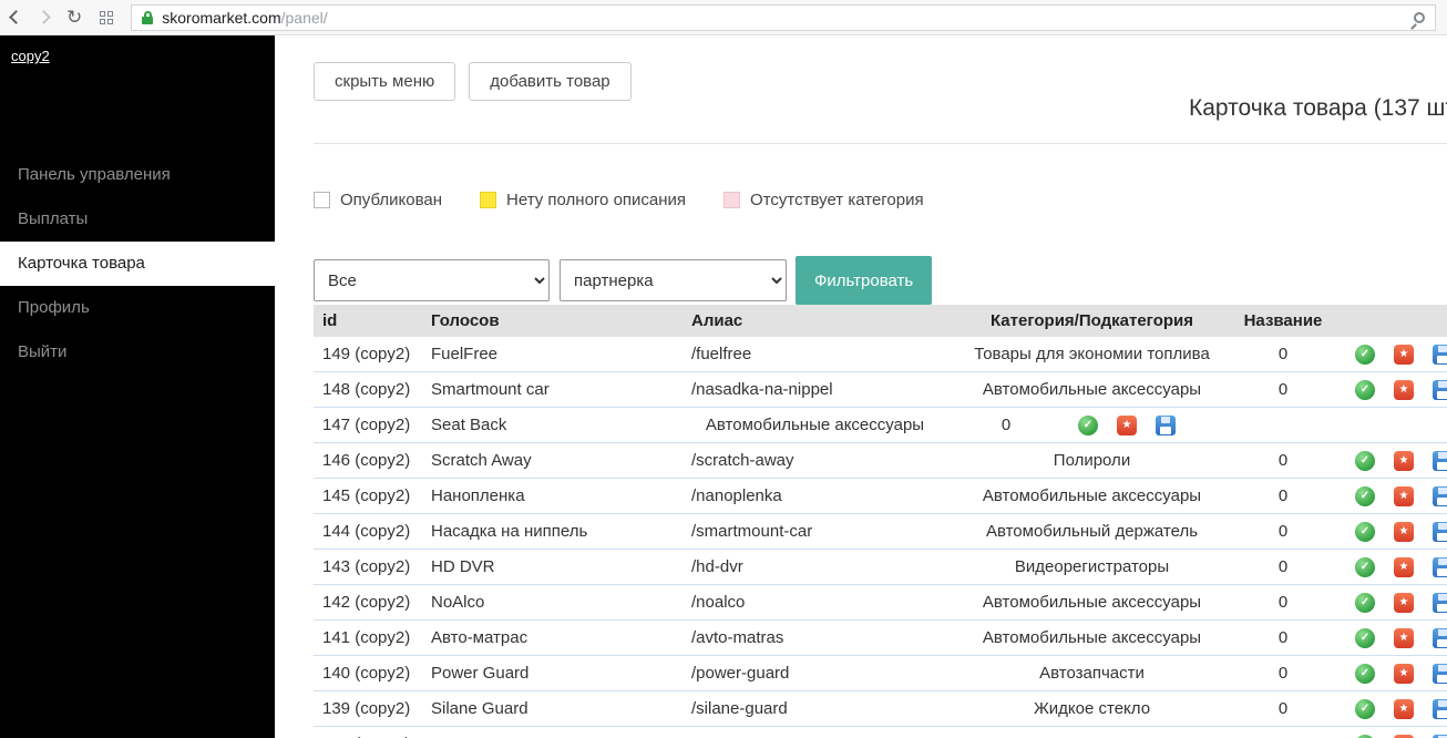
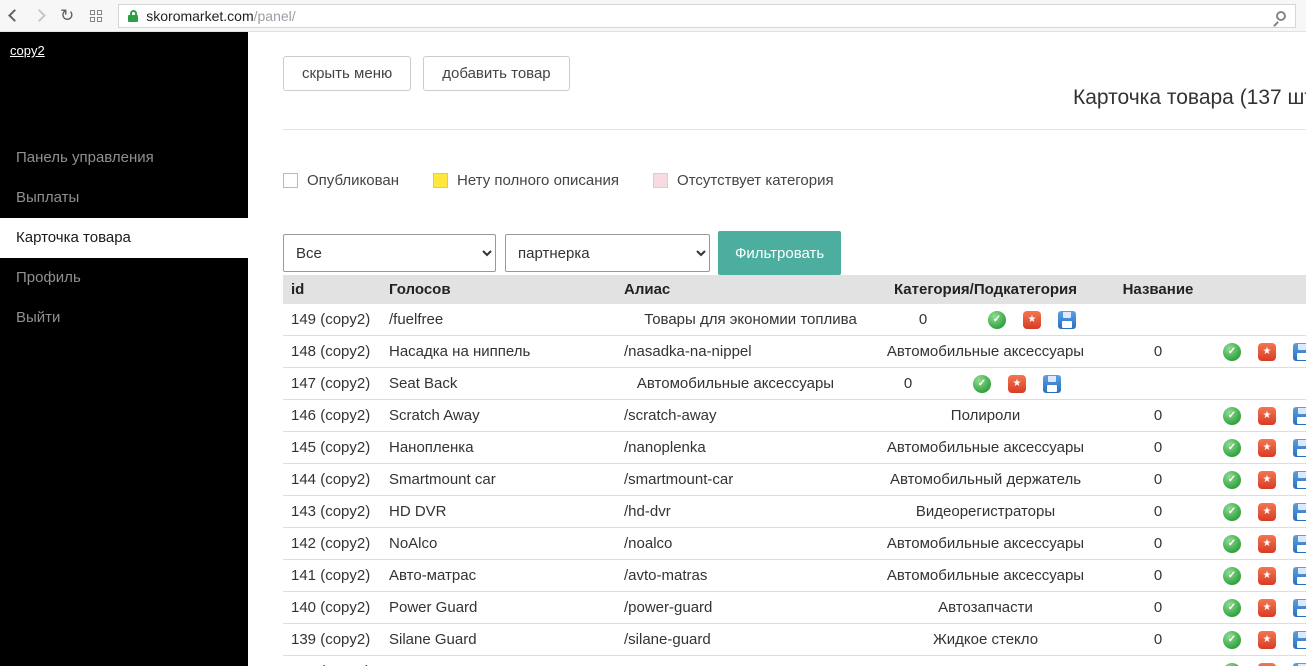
  ↻
  skoromarket.com/panel/
  copy2
  Панель управления
  Выплаты
  Карточка товара
  Профиль
  Выйти
  Карточка товара (137 ш
  скрыть меню
  добавить товар
  Опубликован
  Нету полного описания
  Отсутствует категория
  Все
  партнерка
  Фильтровать
  id
  Голосов
  Алиас
  Категория/Подкатегория
  Название
  149 (copy2)
- FuelFree
  /fuelfree
  Товары для экономии топлива
  0
  ✓
  ★
  148 (copy2)
- Smartmount car
+ Насадка на ниппель
  /nasadka-na-nippel
  Автомобильные аксессуары
  0
  ✓
  ★
  147 (copy2)
  Seat Back
  Автомобильные аксессуары
  0
  ✓
  ★
  146 (copy2)
  Scratch Away
  /scratch-away
  Полироли
  0
  ✓
  ★
  145 (copy2)
  Нанопленка
  /nanoplenka
  Автомобильные аксессуары
  0
  ✓
  ★
  144 (copy2)
- Насадка на ниппель
+ Smartmount car
  /smartmount-car
  Автомобильный держатель
  0
  ✓
  ★
  143 (copy2)
  HD DVR
  /hd-dvr
  Видеорегистраторы
  0
  ✓
  ★
  142 (copy2)
  NoAlco
  /noalco
  Автомобильные аксессуары
  0
  ✓
  ★
  141 (copy2)
  Авто-матрас
  /avto-matras
  Автомобильные аксессуары
  0
  ✓
  ★
  140 (copy2)
  Power Guard
  /power-guard
  Автозапчасти
  0
  ✓
  ★
  139 (copy2)
  Silane Guard
  /silane-guard
  Жидкое стекло
  0
  ✓
  ★
